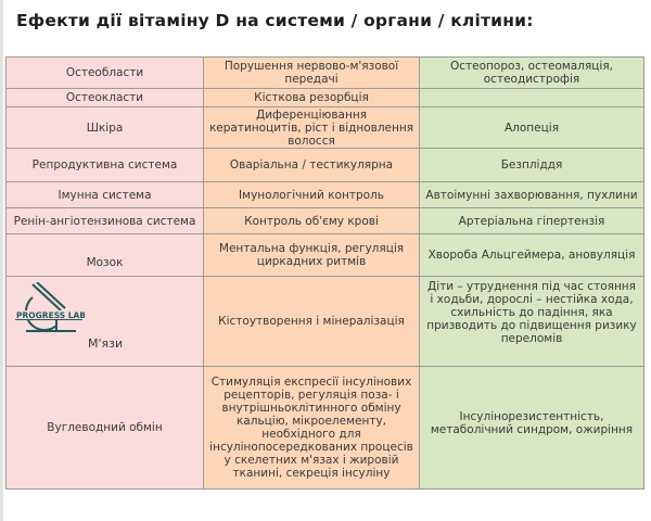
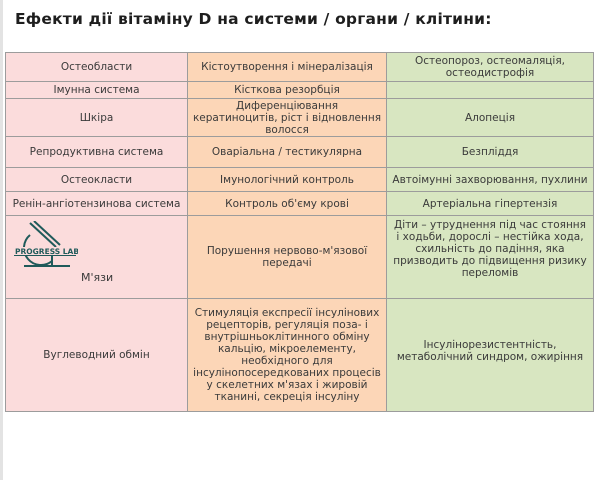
  Ефекти дії вітаміну D на системи / органи / клітини:
- Остеобласти	Порушення нервово-м'язової передачі	Остеопороз, остеомаляція, остеодистрофія
+ Остеобласти	Кістоутворення і мінералізація	Остеопороз, остеомаляція, остеодистрофія
- Остеокласти	Кісткова резорбція
+ Імунна система	Кісткова резорбція
  Шкіра	Диференціювання кератиноцитів, ріст і відновлення волосся	Алопеція
  Репродуктивна система	Оваріальна / тестикулярна	Безпліддя
- Імунна система	Імунологічний контроль	Автоімунні захворювання, пухлини
+ Остеокласти	Імунологічний контроль	Автоімунні захворювання, пухлини
  Ренін-ангіотензинова система	Контроль об'єму крові	Артеріальна гіпертензія
- Мозок	Ментальна функція, регуляція циркадних ритмів	Хвороба Альцгеймера, ановуляція
- PROGRESS LAB М'язи	Кістоутворення і мінералізація	Діти – утруднення під час стояння і ходьби, дорослі – нестійка хода, схильність до падіння, яка призводить до підвищення ризику переломів
+ PROGRESS LAB М'язи	Порушення нервово-м'язової передачі	Діти – утруднення під час стояння і ходьби, дорослі – нестійка хода, схильність до падіння, яка призводить до підвищення ризику переломів
  Вуглеводний обмін	Стимуляція експресії інсулінових рецепторів, регуляція поза- і внутрішньоклітинного обміну кальцію, мікроелементу, необхідного для інсулінопосередкованих процесів у скелетних м'язах і жировій тканині, секреція інсуліну	Інсулінорезистентність, метаболічний синдром, ожиріння
